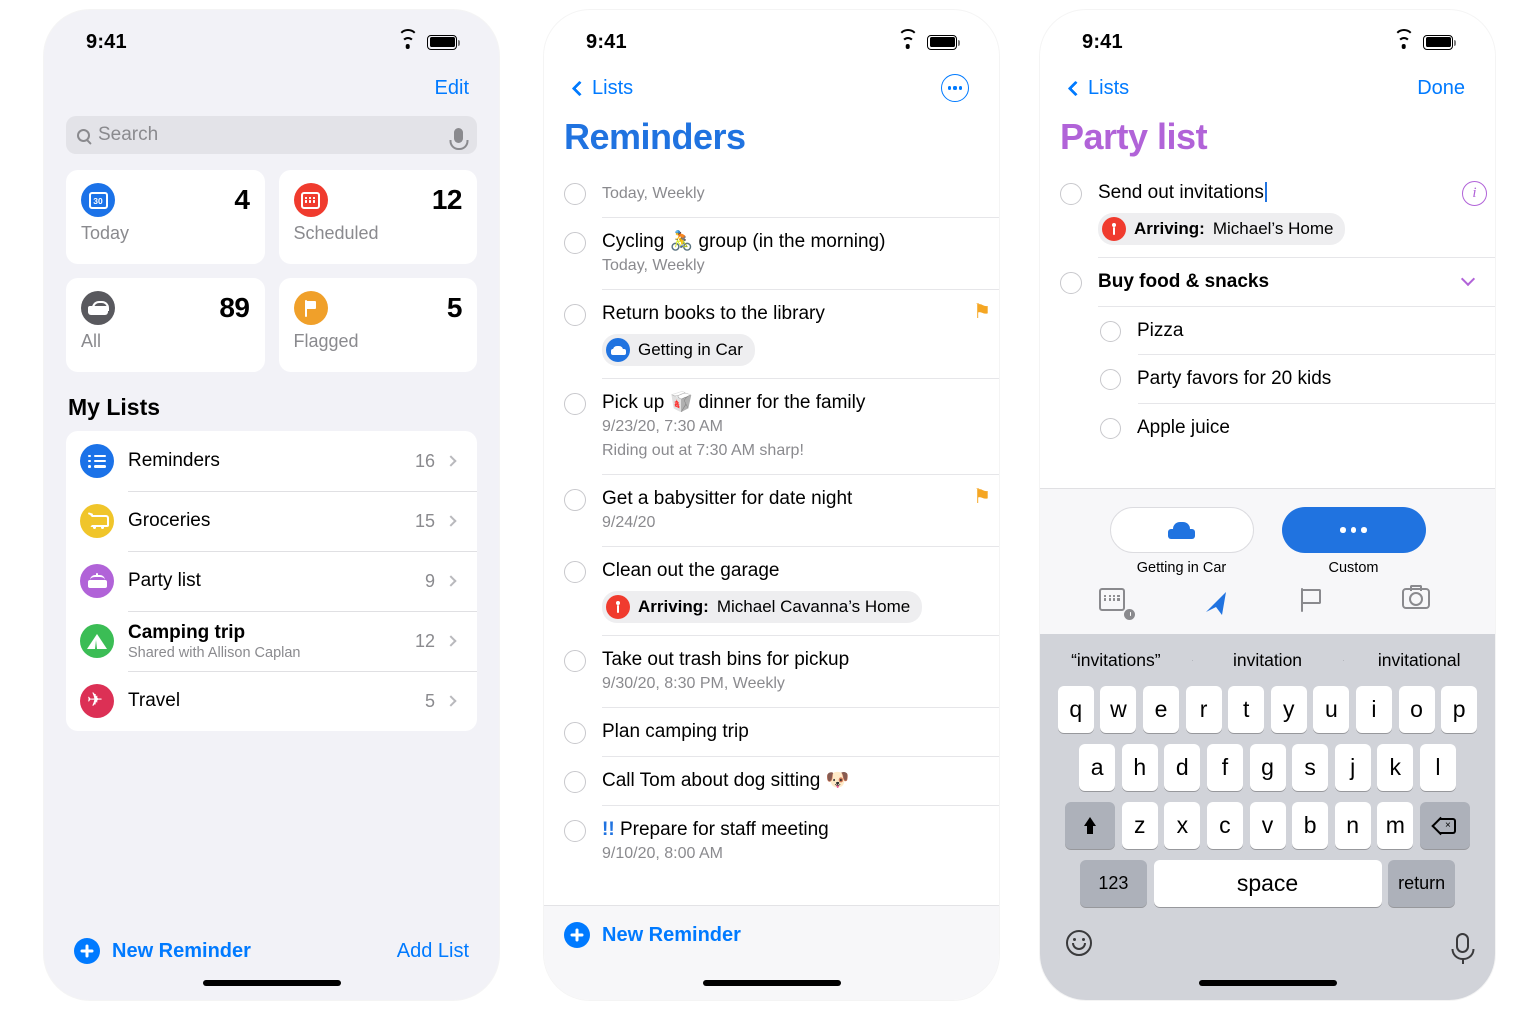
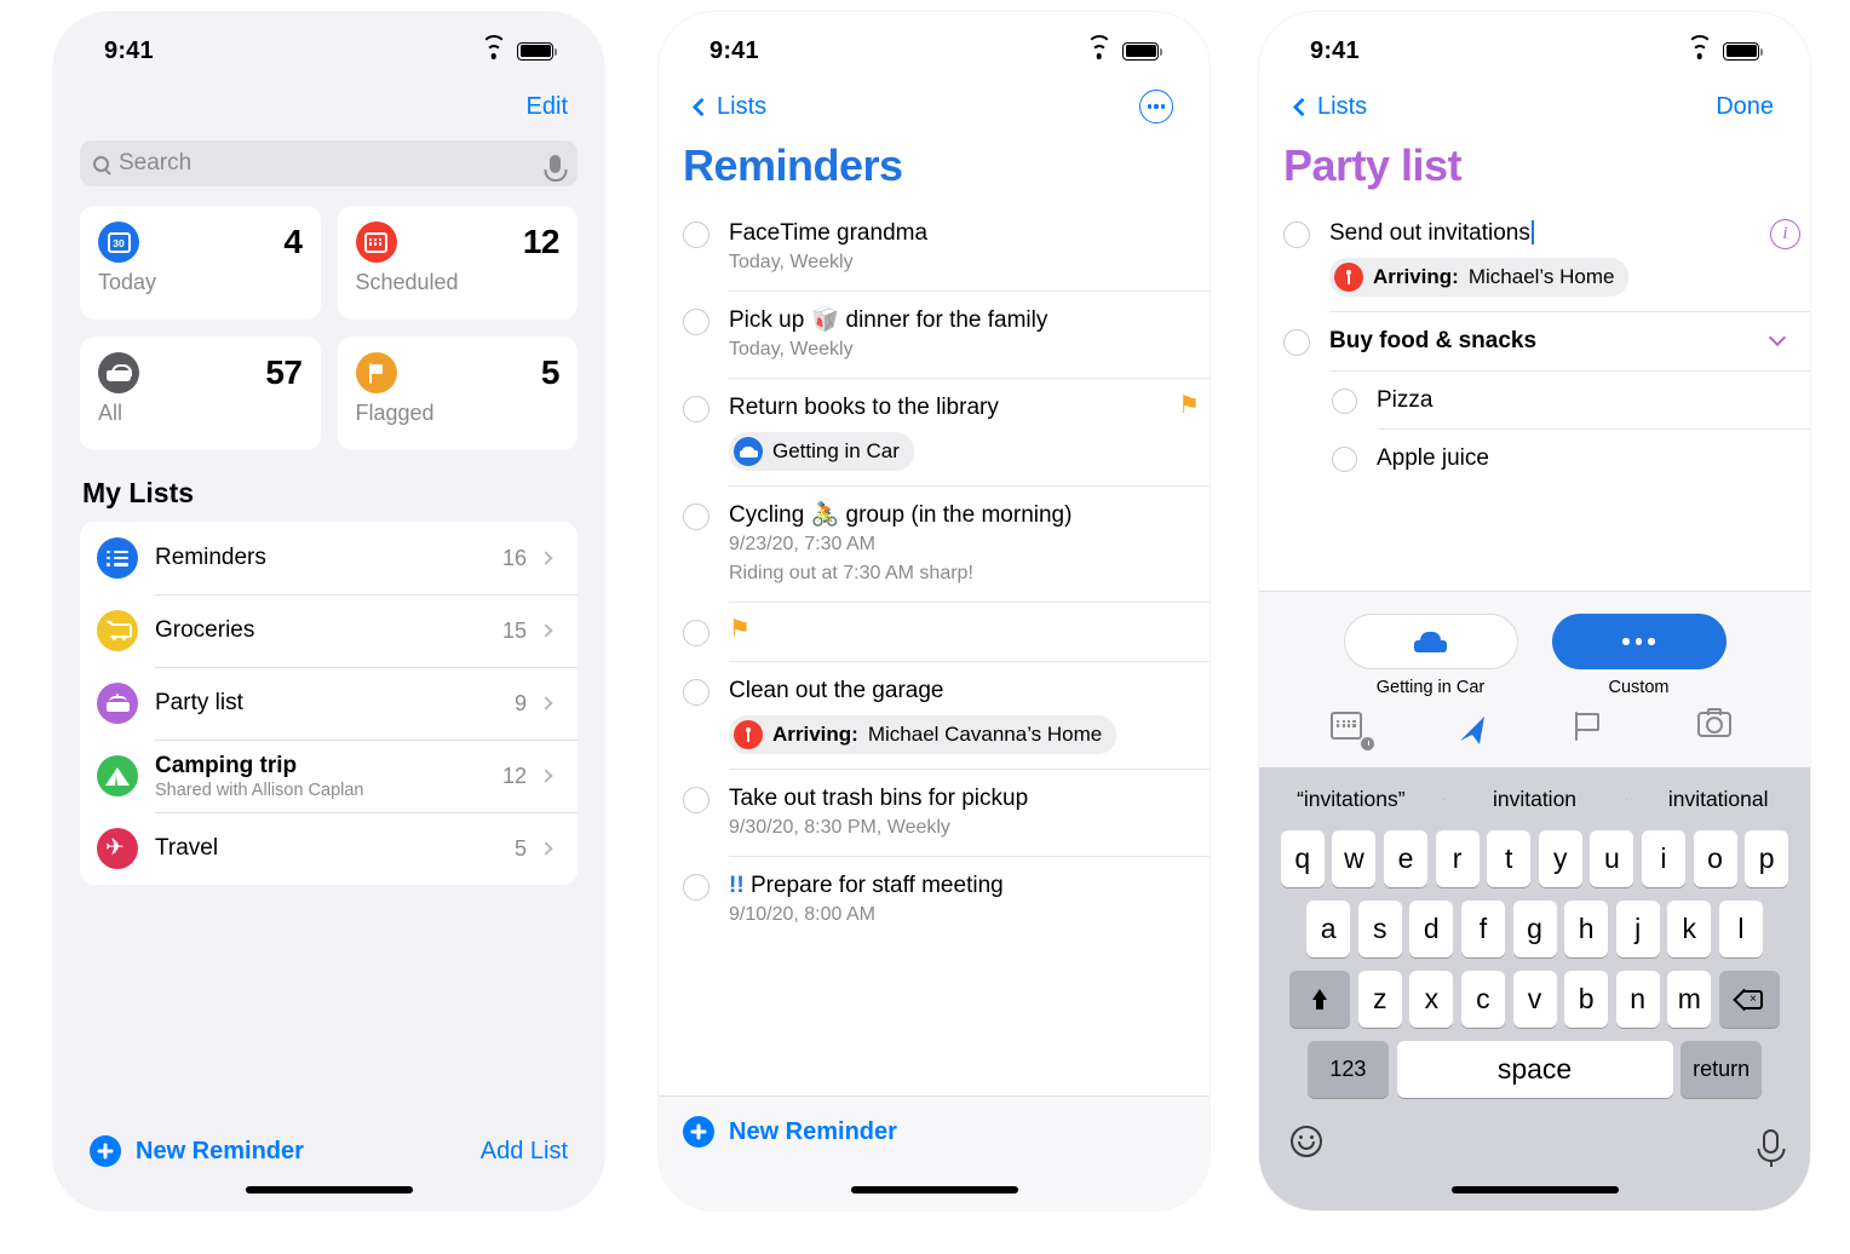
  9:41
  Edit
  Search
  30
  4
  Today
  12
  Scheduled
- 89
+ 57
  All
  5
  Flagged
  My Lists
  Reminders
  16
  Groceries
  15
  Party list
  9
  Camping trip
  Shared with Allison Caplan
  12
  ✈
  Travel
  5
  New Reminder
  Add List
  9:41
  Lists
  Reminders
+ FaceTime grandma
  Today, Weekly
- Cycling 🚴 group (in the morning)
+ Pick up 🥡 dinner for the family
  Today, Weekly
  Return books to the library
  Getting in Car
  ⚑
- Pick up 🥡 dinner for the family
+ Cycling 🚴 group (in the morning)
  9/23/20, 7:30 AM
  Riding out at 7:30 AM sharp!
- Get a babysitter for date night
- 9/24/20
  ⚑
  Clean out the garage
  Arriving:
  Michael Cavanna’s Home
  Take out trash bins for pickup
  9/30/20, 8:30 PM, Weekly
- Plan camping trip
- Call Tom about dog sitting 🐶
  !! Prepare for staff meeting
  9/10/20, 8:00 AM
  New Reminder
  9:41
  Lists
  Done
  Party list
  Send out invitations
  Arriving:
  Michael’s Home
  i
  Buy food & snacks
  Pizza
- Party favors for 20 kids
  Apple juice
  Getting in Car
  Custom
  “invitations”
  invitation
  invitational
  q
  w
  e
  r
  t
  y
  u
  i
  o
  p
  a
- h
+ s
  d
  f
  g
- s
+ h
  j
  k
  l
  z
  x
  c
  v
  b
  n
  m
  ×
  123
  space
  return
